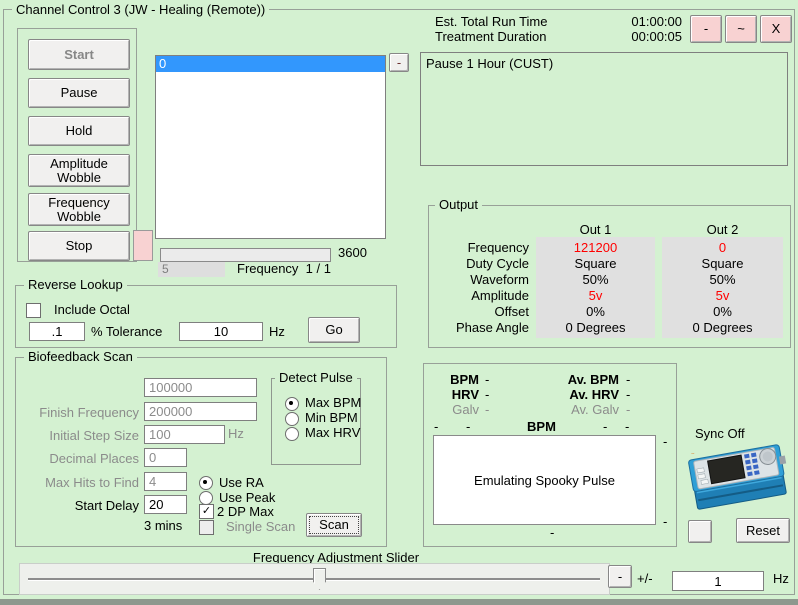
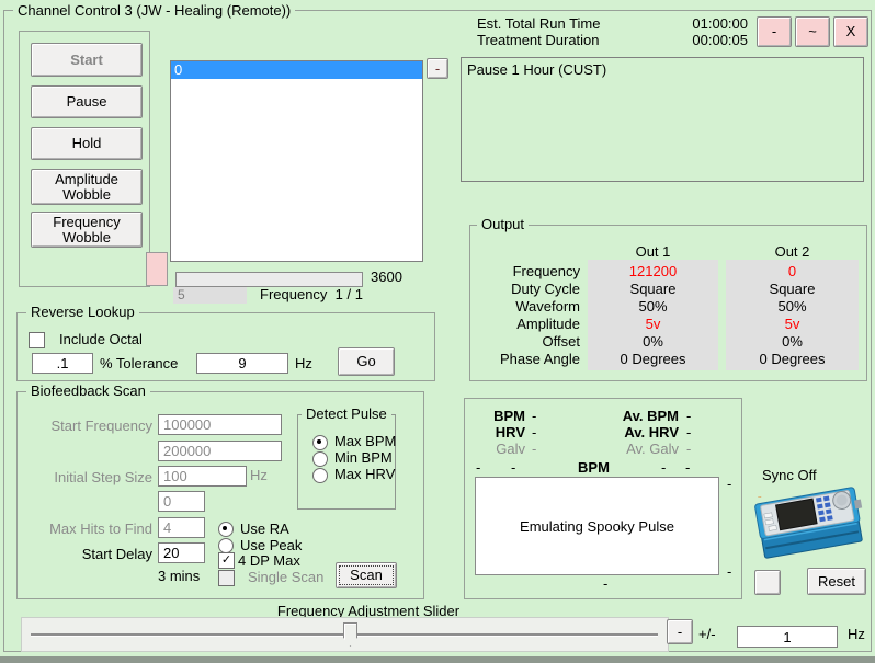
  Channel Control 3 (JW - Healing (Remote))
  Est. Total Run Time
  01:00:00
  Treatment Duration
  00:00:05
  -
  ~
  X
  Start
  Pause
  Hold
  Amplitude Wobble
  Frequency Wobble
- Stop
  0
  -
  3600
  5
  Frequency 1 / 1
  Pause 1 Hour (CUST)
  Reverse Lookup
  Include Octal
  .1
  % Tolerance
- 10
+ 9
  Hz
  Go
  Output
  Out 1
  Out 2
  Frequency
  121200
  0
  Duty Cycle
  Square
  Square
  Waveform
  50%
  50%
  Amplitude
  5v
  5v
  Offset
  0%
  0%
  Phase Angle
  0 Degrees
  0 Degrees
  Biofeedback Scan
+ Start Frequency
  100000
- Finish Frequency
  200000
  Initial Step Size
  100
  Hz
- Decimal Places
  0
  Max Hits to Find
  4
  Start Delay
  20
  3 mins
  Use RA
  Use Peak
  ✓
- 2 DP Max
+ 4 DP Max
  Single Scan
  Scan
  Detect Pulse
  Max BPM
  Min BPM
  Max HRV
  BPM
  -
  Av. BPM
  -
  HRV
  -
  Av. HRV
  -
  Galv
  -
  Av. Galv
  -
  -
  -
  BPM
  -
  -
  Emulating Spooky Pulse
  -
  -
  -
  Sync Off
  Reset
  Frequency Adjustment Slider
  -
  +/-
  1
  Hz
